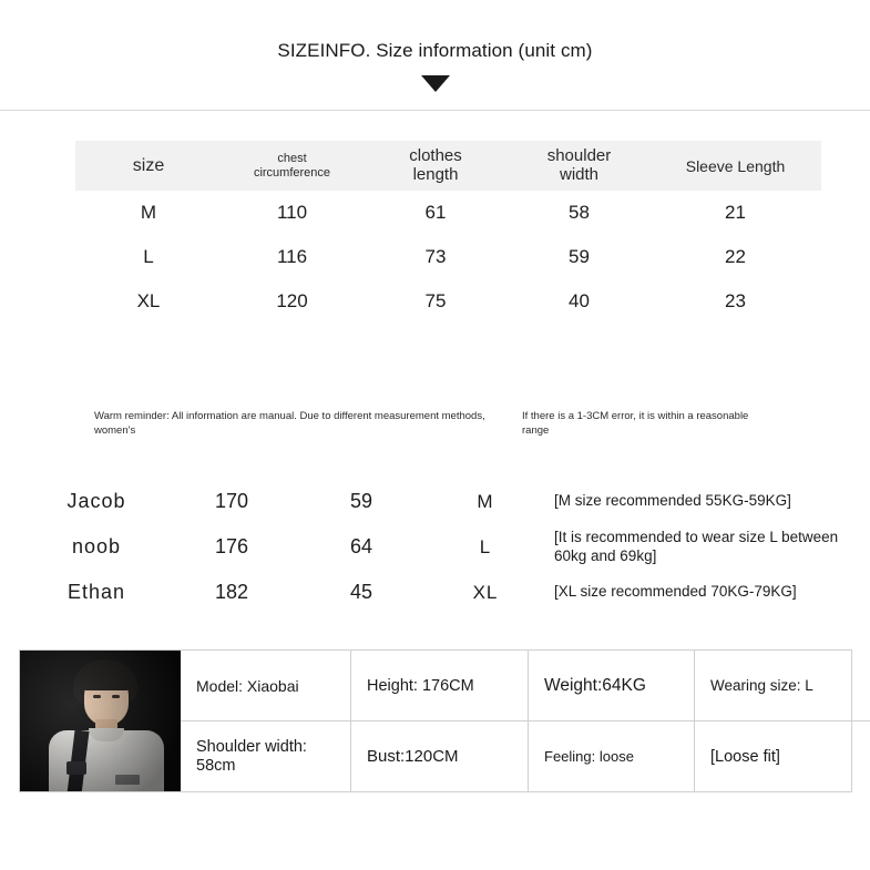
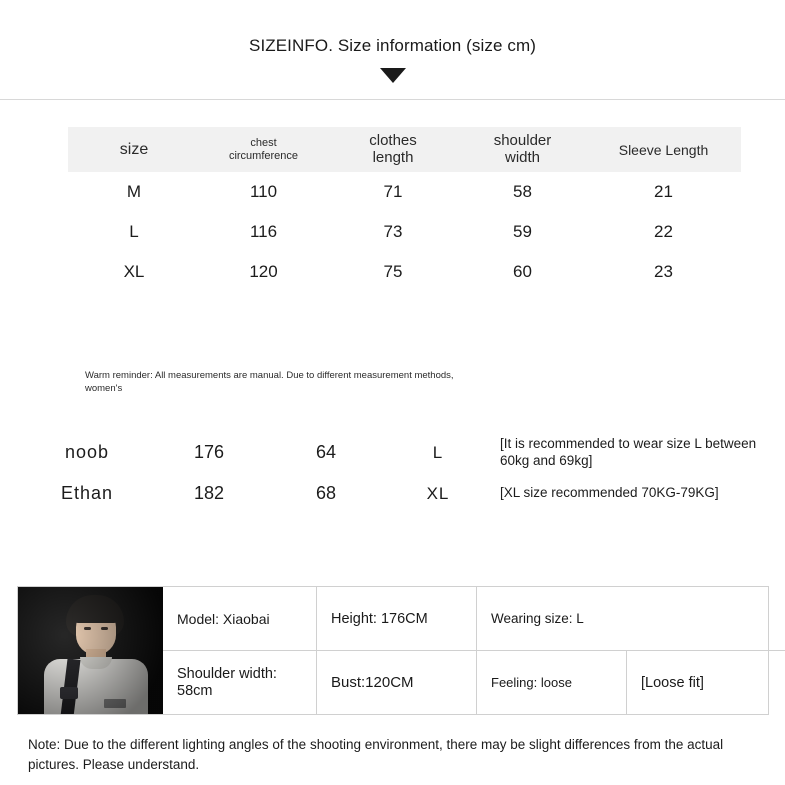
- SIZEINFO. Size information (unit cm)
+ SIZEINFO. Size information (size cm)
  size	chest circumference	clothes length	shoulder width	Sleeve Length
- M	110	61	58	21
+ M	110	71	58	21
  L	116	73	59	22
- XL	120	75	40	23
+ XL	120	75	60	23
- Warm reminder: All information are manual. Due to different measurement methods, women's
+ Warm reminder: All measurements are manual. Due to different measurement methods, women's
- If there is a 1-3CM error, it is within a reasonable range
- Jacob	170	59	M	[M size recommended 55KG-59KG]
  noob	176	64	L	[It is recommended to wear size L between 60kg and 69kg]
- Ethan	182	45	XL	[XL size recommended 70KG-79KG]
+ Ethan	182	68	XL	[XL size recommended 70KG-79KG]
  Model: Xiaobai
  Height: 176CM
- Weight:64KG
  Wearing size: L
  Shoulder width: 58cm
  Bust:120CM
  Feeling: loose
  [Loose fit]
+ Note: Due to the different lighting angles of the shooting environment, there may be slight differences from the actual pictures. Please understand.
